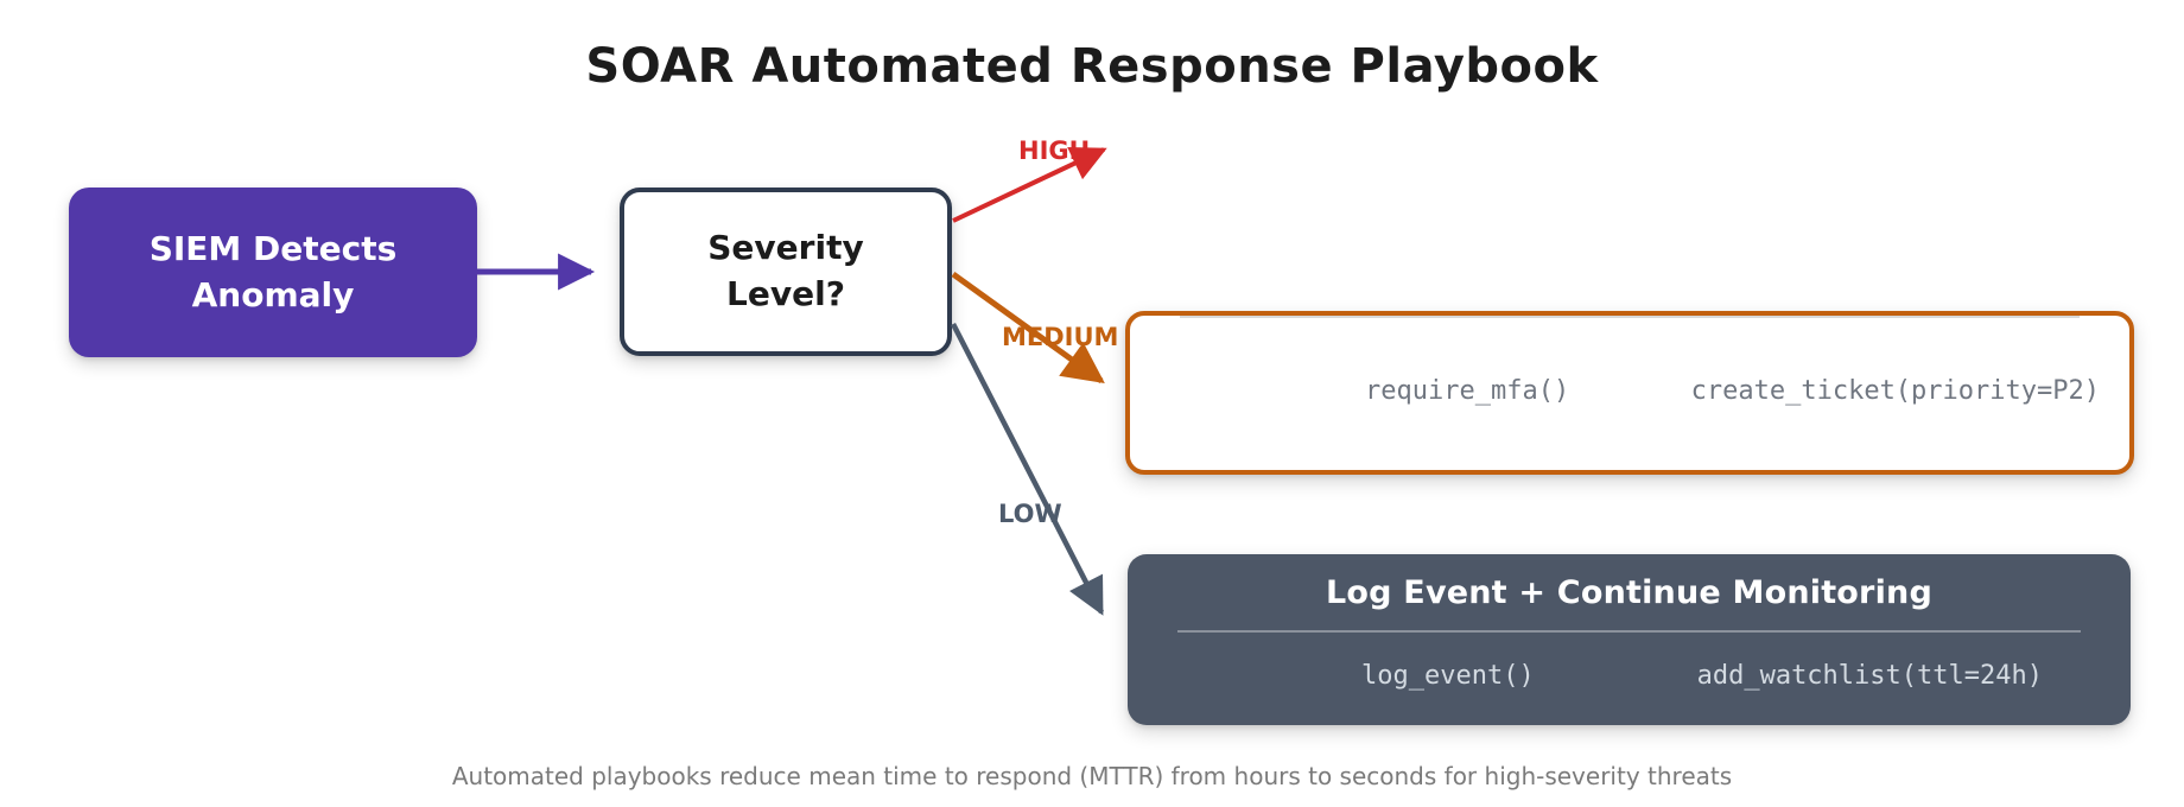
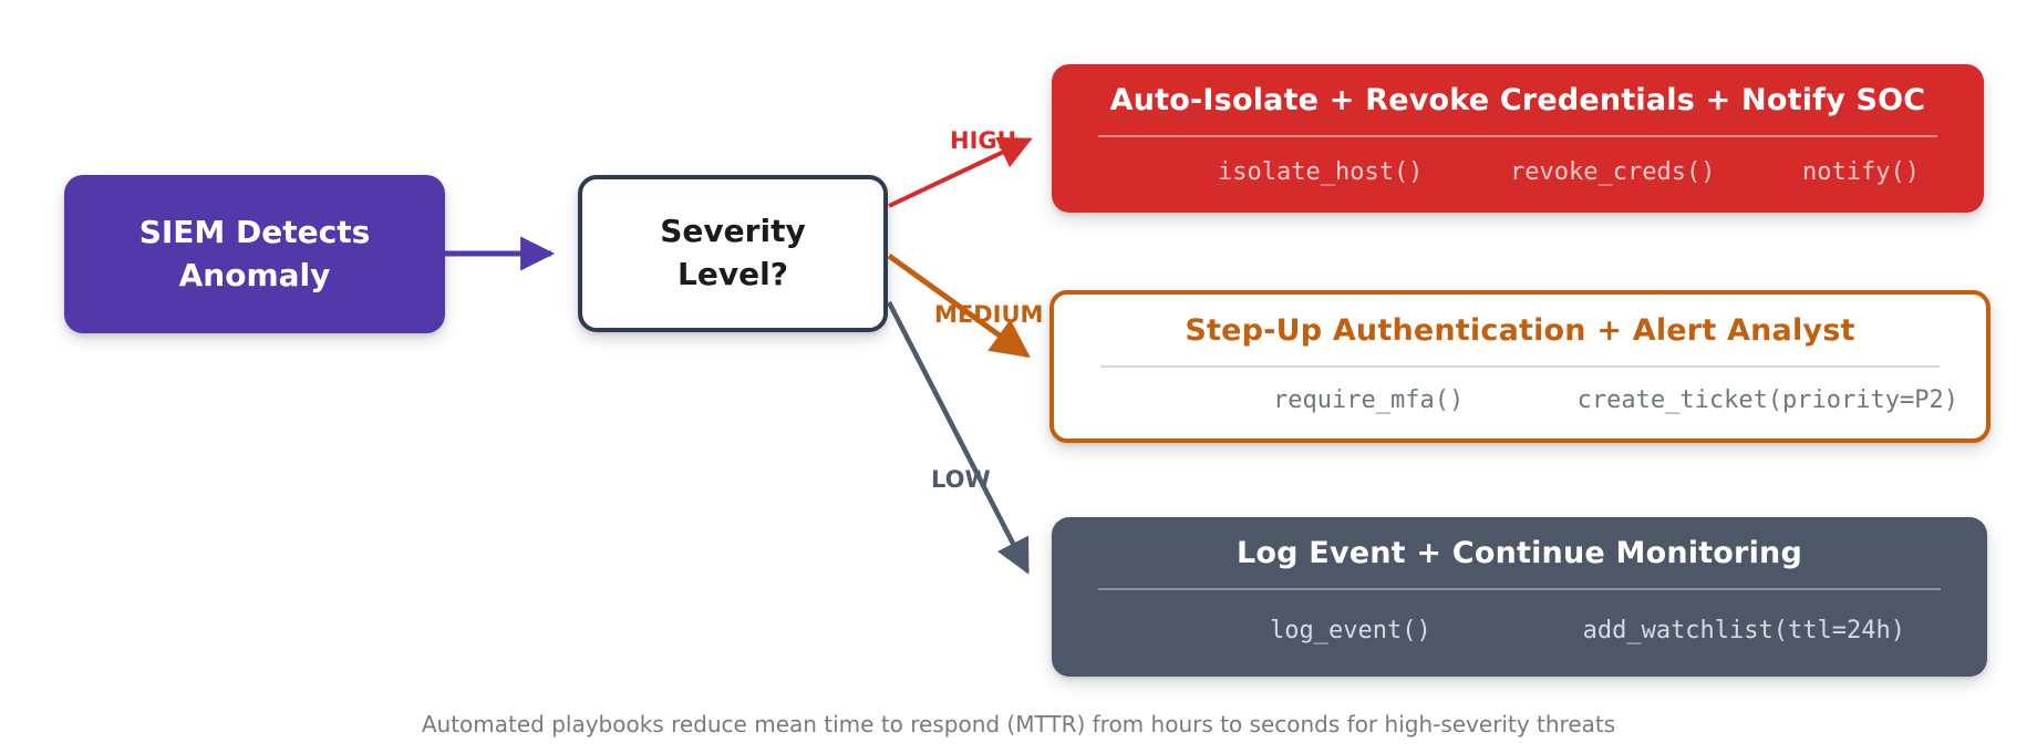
- SOAR Automated Response Playbook
  SIEM Detects
  Anomaly
  Severity
  Level?
  HIGH
  MEDIUM
+ Auto-Isolate + Revoke Credentials + Notify SOC
+ isolate_host()
+ revoke_creds()
+ notify()
+ Step-Up Authentication + Alert Analyst
  require_mfa()
  create_ticket(priority=P2)
  Log Event + Continue Monitoring
  log_event()
  add_watchlist(ttl=24h)
  Automated playbooks reduce mean time to respond (MTTR) from hours to seconds for high-severity threats
